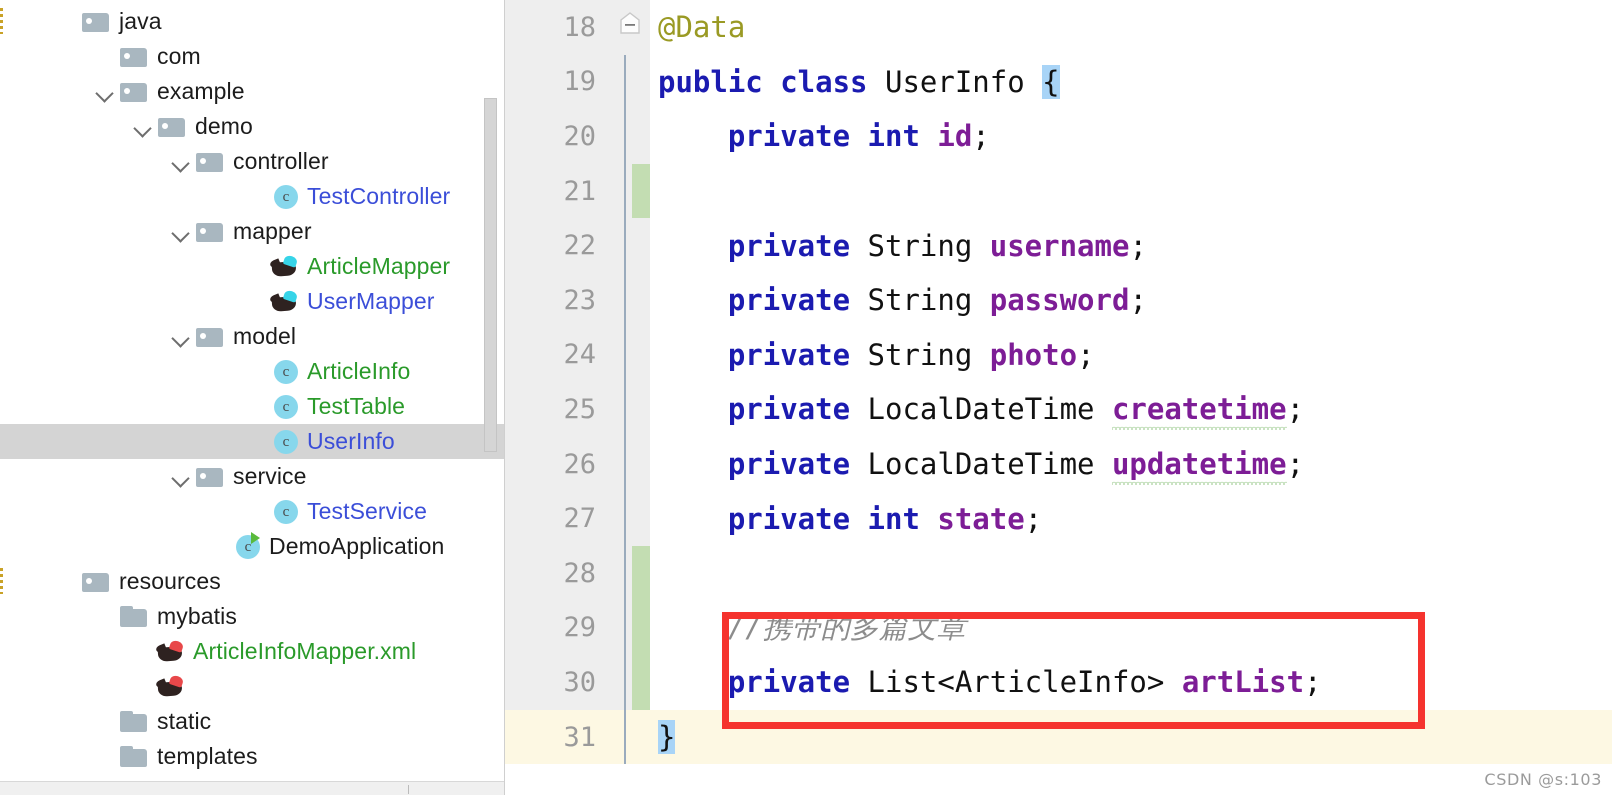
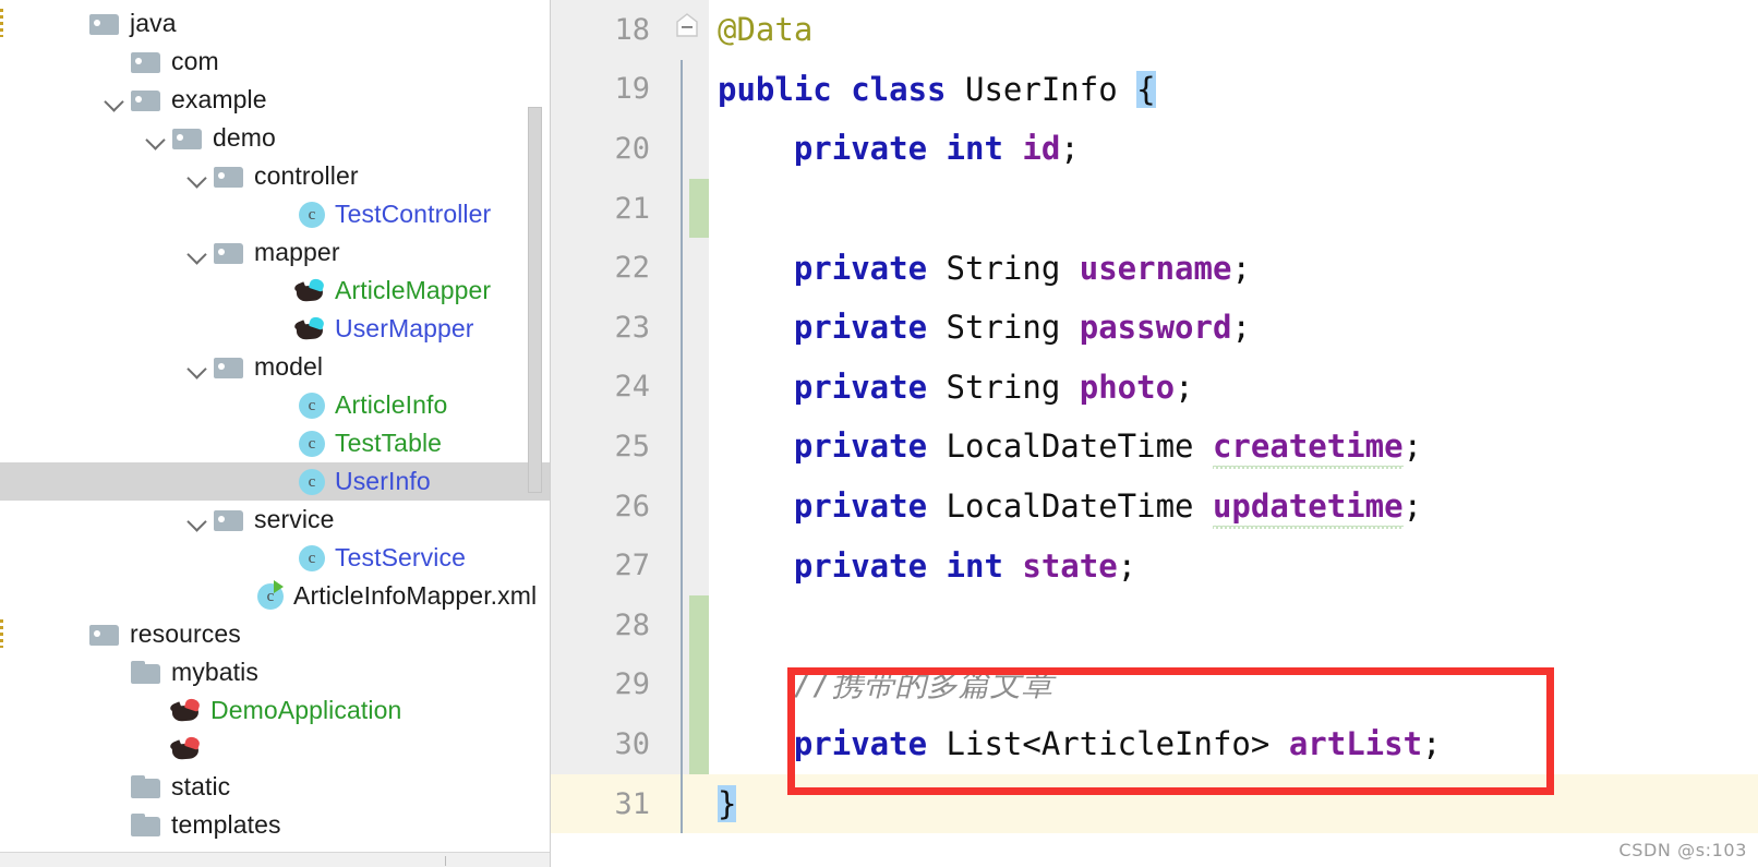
  java
  com
  example
  demo
  controller
  c
  TestController
  mapper
  ArticleMapper
  UserMapper
  model
  c
  ArticleInfo
  c
  TestTable
  c
  UserInfo
  service
  c
  TestService
  c
- DemoApplication
+ ArticleInfoMapper.xml
  resources
  mybatis
- ArticleInfoMapper.xml
+ DemoApplication
  static
  templates
  18
  @Data
  19
  public class
  UserInfo
  {
  20
  private int
  id
  ;
  21
  22
  private
  String
  username
  ;
  23
  private
  String
  password
  ;
  24
  private
  String
  photo
  ;
  25
  private
  LocalDateTime
  createtime
  ;
  26
  private
  LocalDateTime
  updatetime
  ;
  27
  private int
  state
  ;
  28
  29
  //携带的多篇文章
  30
  private
  List<ArticleInfo>
  artList
  ;
  31
  }
  CSDN @s:103
